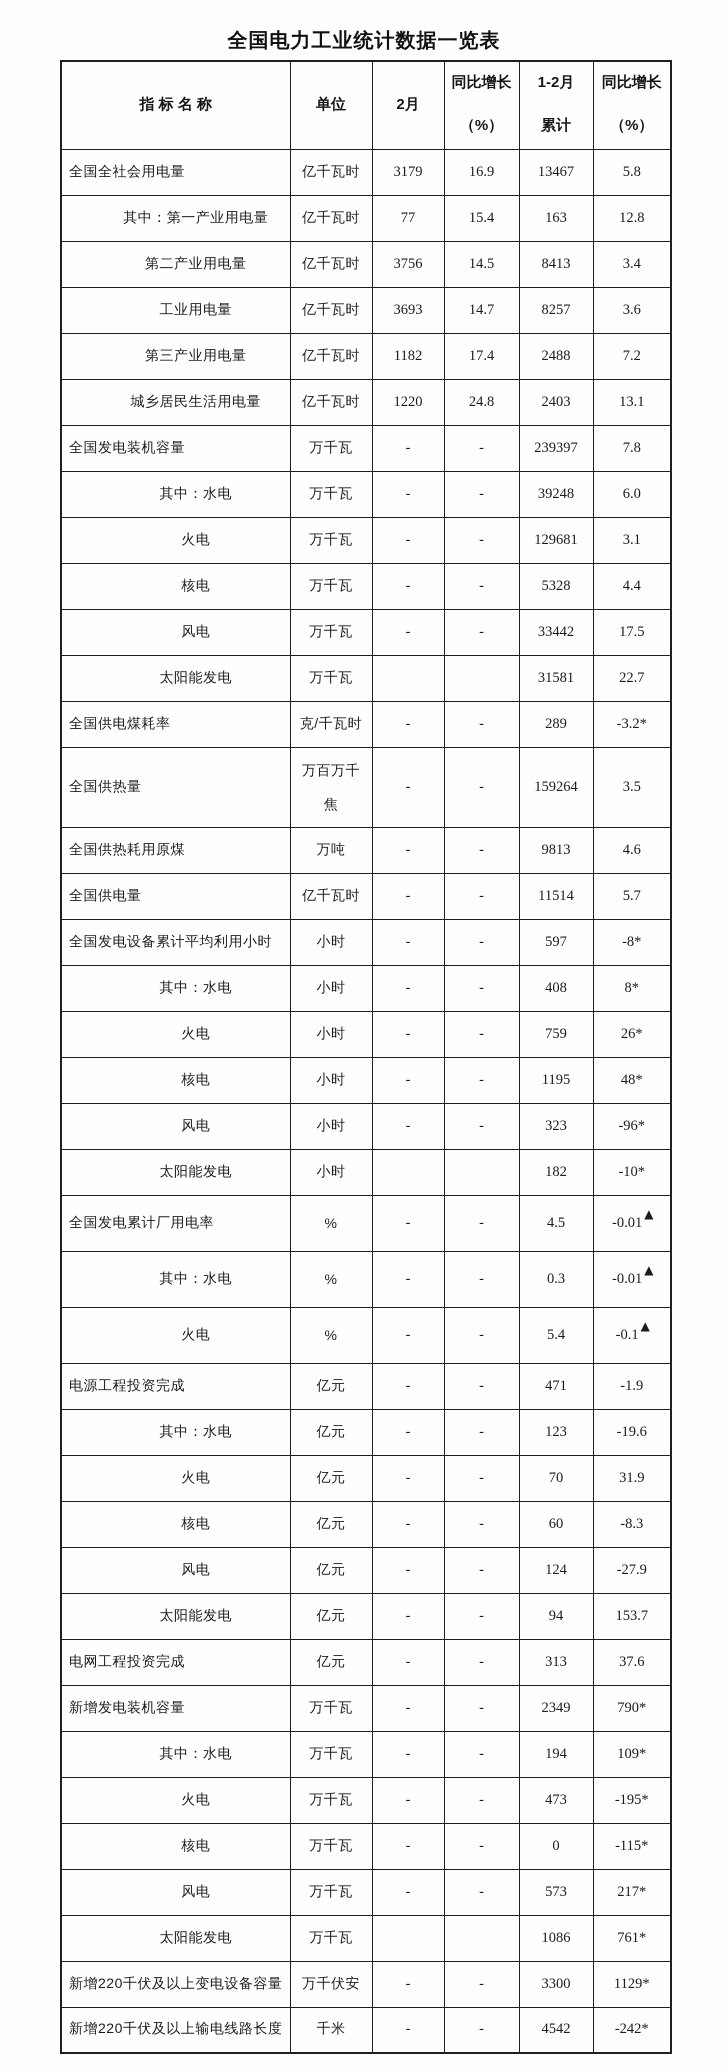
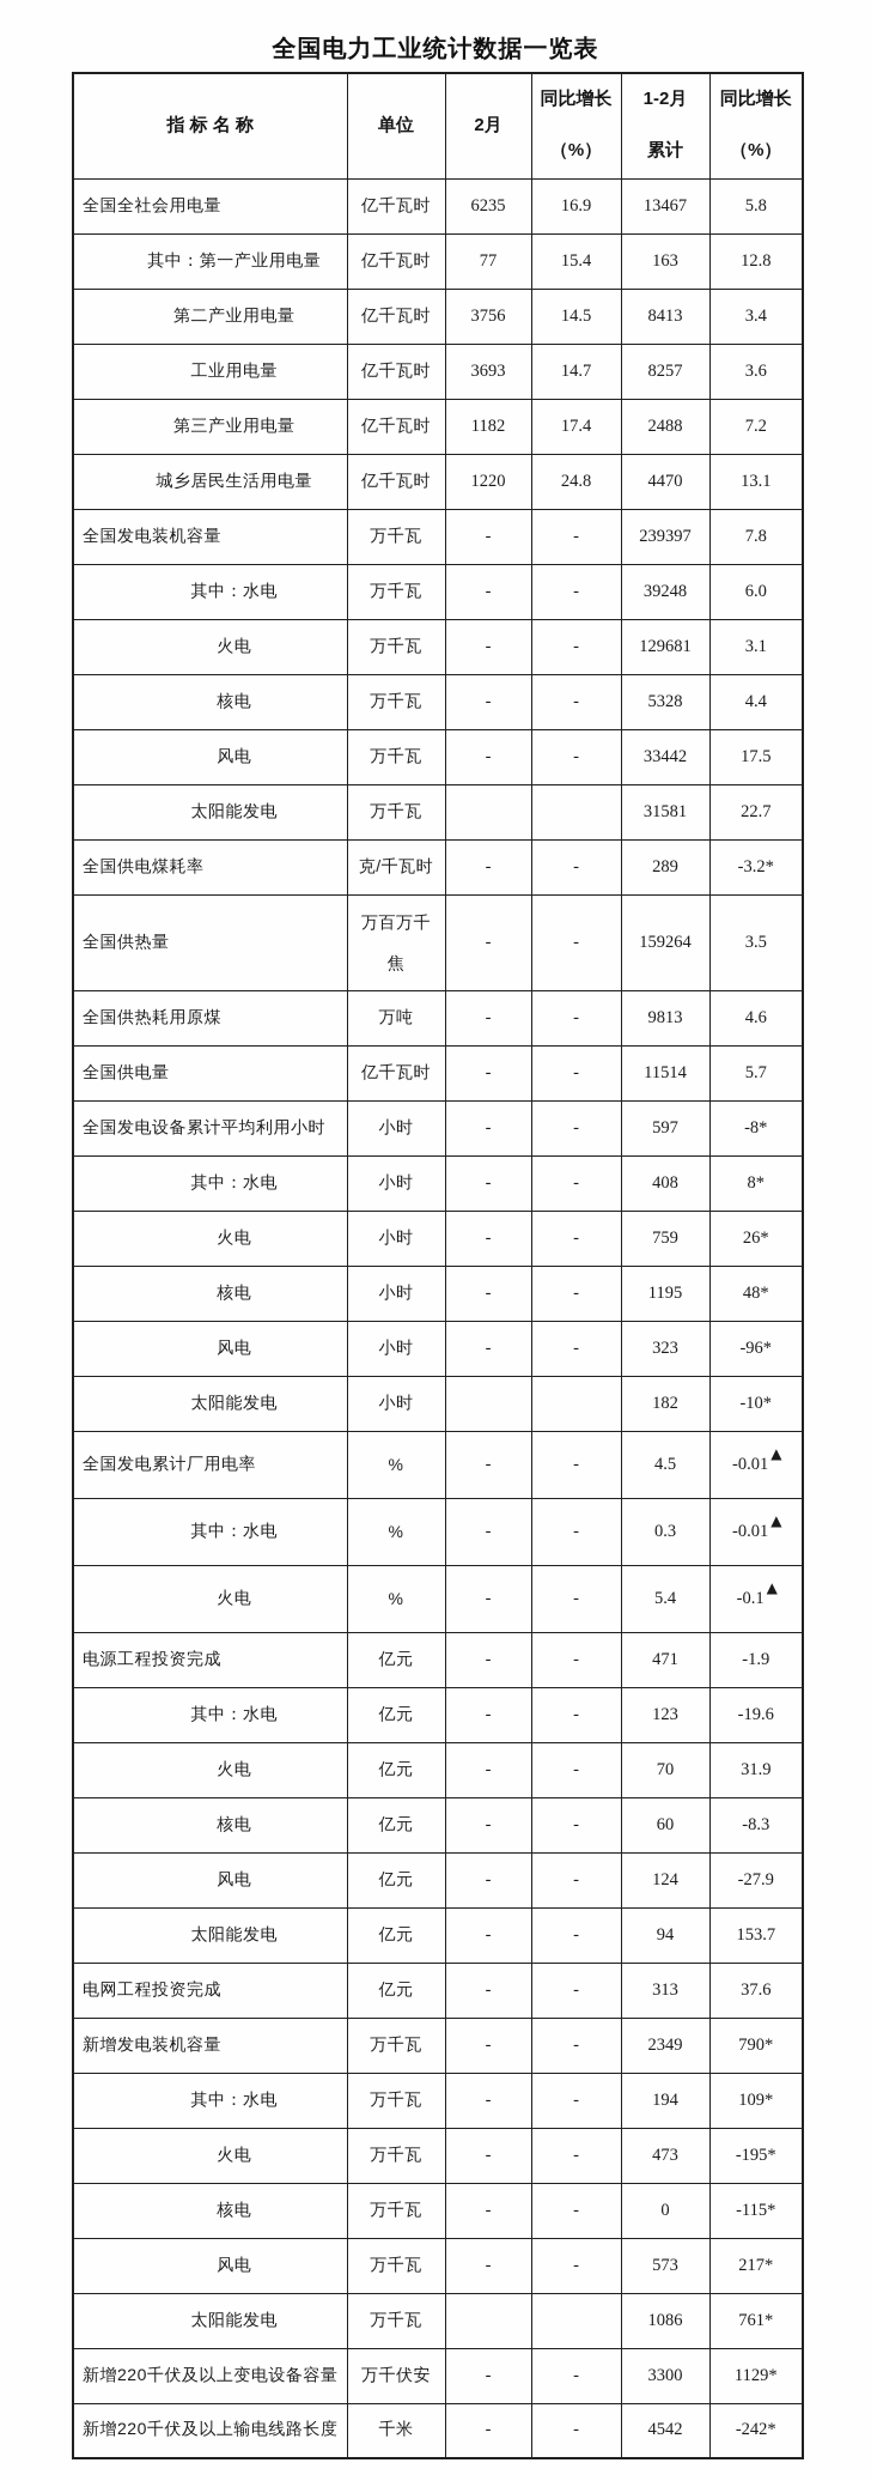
  全国电力工业统计数据一览表
  指 标 名 称	单位	2月	同比增长 （%）	1-2月 累计	同比增长 （%）
- 全国全社会用电量	亿千瓦时	3179	16.9	13467	5.8
+ 全国全社会用电量	亿千瓦时	6235	16.9	13467	5.8
  其中：第一产业用电量	亿千瓦时	77	15.4	163	12.8
  第二产业用电量	亿千瓦时	3756	14.5	8413	3.4
  工业用电量	亿千瓦时	3693	14.7	8257	3.6
  第三产业用电量	亿千瓦时	1182	17.4	2488	7.2
- 城乡居民生活用电量	亿千瓦时	1220	24.8	2403	13.1
+ 城乡居民生活用电量	亿千瓦时	1220	24.8	4470	13.1
  全国发电装机容量	万千瓦	-	-	239397	7.8
  其中：水电	万千瓦	-	-	39248	6.0
  火电	万千瓦	-	-	129681	3.1
  核电	万千瓦	-	-	5328	4.4
  风电	万千瓦	-	-	33442	17.5
  太阳能发电	万千瓦			31581	22.7
  全国供电煤耗率	克/千瓦时	-	-	289	-3.2*
  全国供热量	万百万千 焦	-	-	159264	3.5
  全国供热耗用原煤	万吨	-	-	9813	4.6
  全国供电量	亿千瓦时	-	-	11514	5.7
  全国发电设备累计平均利用小时	小时	-	-	597	-8*
  其中：水电	小时	-	-	408	8*
  火电	小时	-	-	759	26*
  核电	小时	-	-	1195	48*
  风电	小时	-	-	323	-96*
  太阳能发电	小时			182	-10*
  全国发电累计厂用电率	%	-	-	4.5	-0.01▲
  其中：水电	%	-	-	0.3	-0.01▲
  火电	%	-	-	5.4	-0.1▲
  电源工程投资完成	亿元	-	-	471	-1.9
  其中：水电	亿元	-	-	123	-19.6
  火电	亿元	-	-	70	31.9
  核电	亿元	-	-	60	-8.3
  风电	亿元	-	-	124	-27.9
  太阳能发电	亿元	-	-	94	153.7
  电网工程投资完成	亿元	-	-	313	37.6
  新增发电装机容量	万千瓦	-	-	2349	790*
  其中：水电	万千瓦	-	-	194	109*
  火电	万千瓦	-	-	473	-195*
  核电	万千瓦	-	-	0	-115*
  风电	万千瓦	-	-	573	217*
  太阳能发电	万千瓦			1086	761*
  新增220千伏及以上变电设备容量	万千伏安	-	-	3300	1129*
  新增220千伏及以上输电线路长度	千米	-	-	4542	-242*
